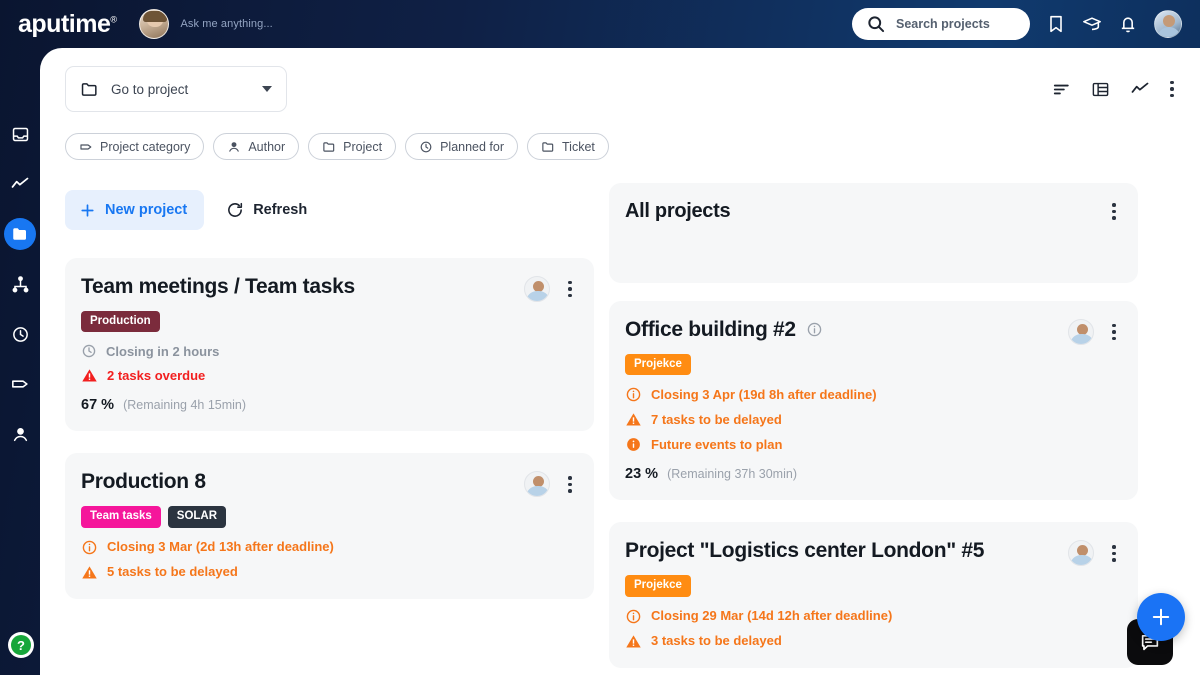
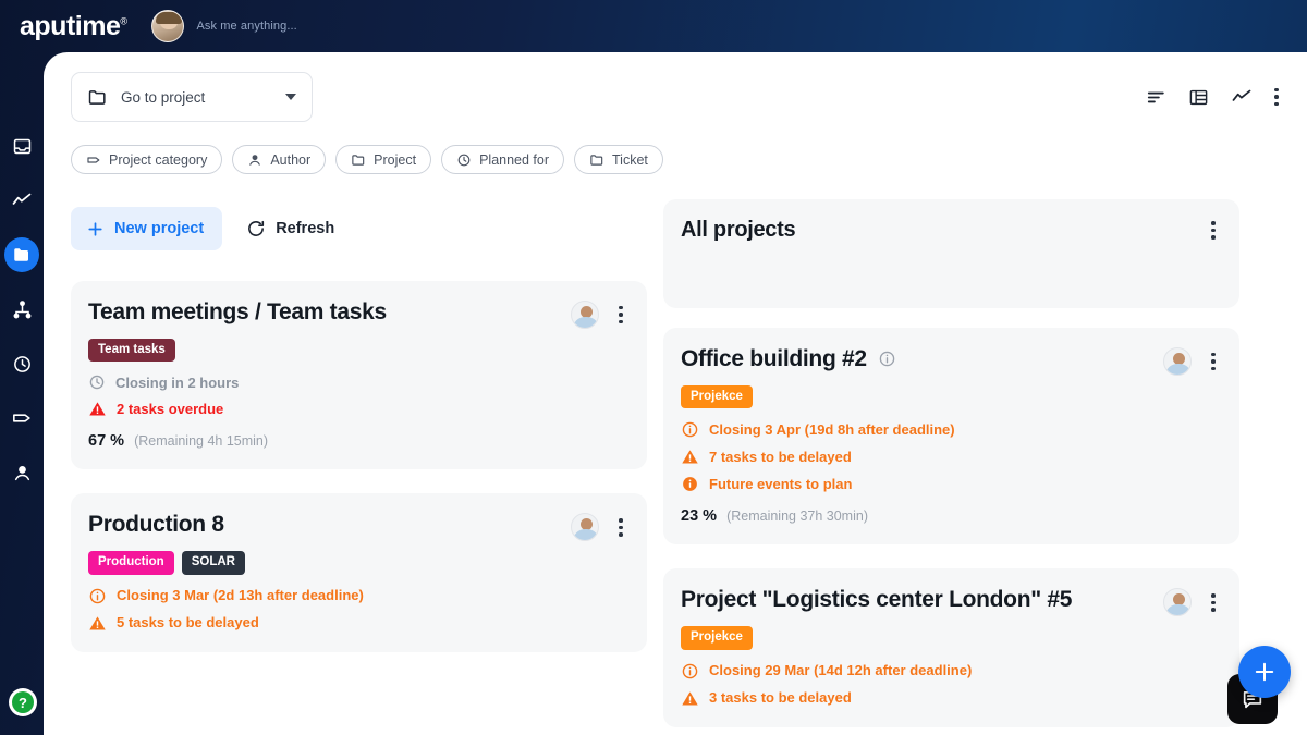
  aputime®
  Ask me anything...
- Search projects
  ?
  Go to project
  Project category
  Author
  Project
  Planned for
  Ticket
  New project
  Refresh
  Team meetings / Team tasks
- Production
+ Team tasks
  Closing in 2 hours
  2 tasks overdue
  67 %
  (Remaining 4h 15min)
  Production 8
- Team tasks
+ Production
  SOLAR
  Closing 3 Mar (2d 13h after deadline)
  5 tasks to be delayed
  All projects
  Office building #2
  Projekce
  Closing 3 Apr (19d 8h after deadline)
  7 tasks to be delayed
  Future events to plan
  23 %
  (Remaining 37h 30min)
  Project "Logistics center London" #5
  Projekce
  Closing 29 Mar (14d 12h after deadline)
  3 tasks to be delayed
